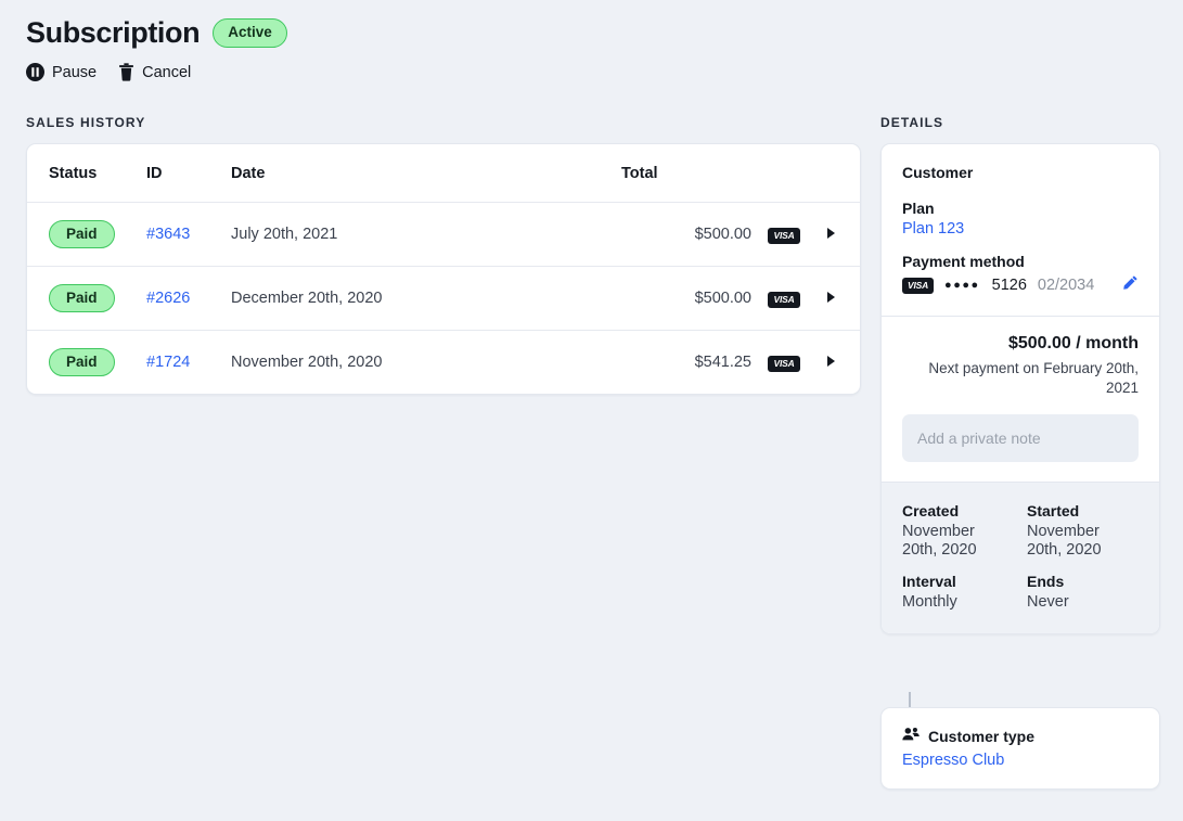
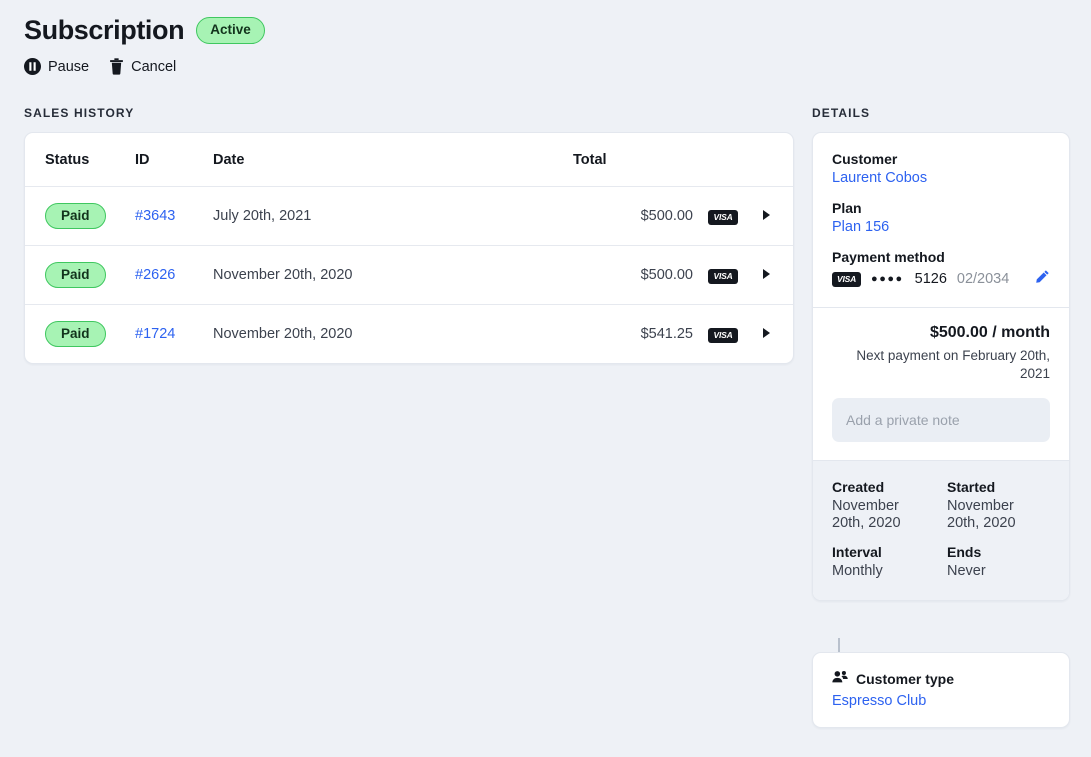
  Subscription
  Active
  Pause
  Cancel
  SALES HISTORY
  Status	ID	Date	Total
  Paid	#3643	July 20th, 2021	$500.00	VISA
- Paid	#2626	December 20th, 2020	$500.00	VISA
+ Paid	#2626	November 20th, 2020	$500.00	VISA
  Paid	#1724	November 20th, 2020	$541.25	VISA
  DETAILS
  Customer
+ Laurent Cobos
  Plan
- Plan 123
+ Plan 156
  Payment method
  VISA
  ●●●●
  5126
  02/2034
  $500.00 / month
  Next payment on February 20th, 2021
  Add a private note
  Created
  Started
  November 20th, 2020
  November 20th, 2020
  Interval
  Ends
  Monthly
  Never
  Customer type
  Espresso Club
